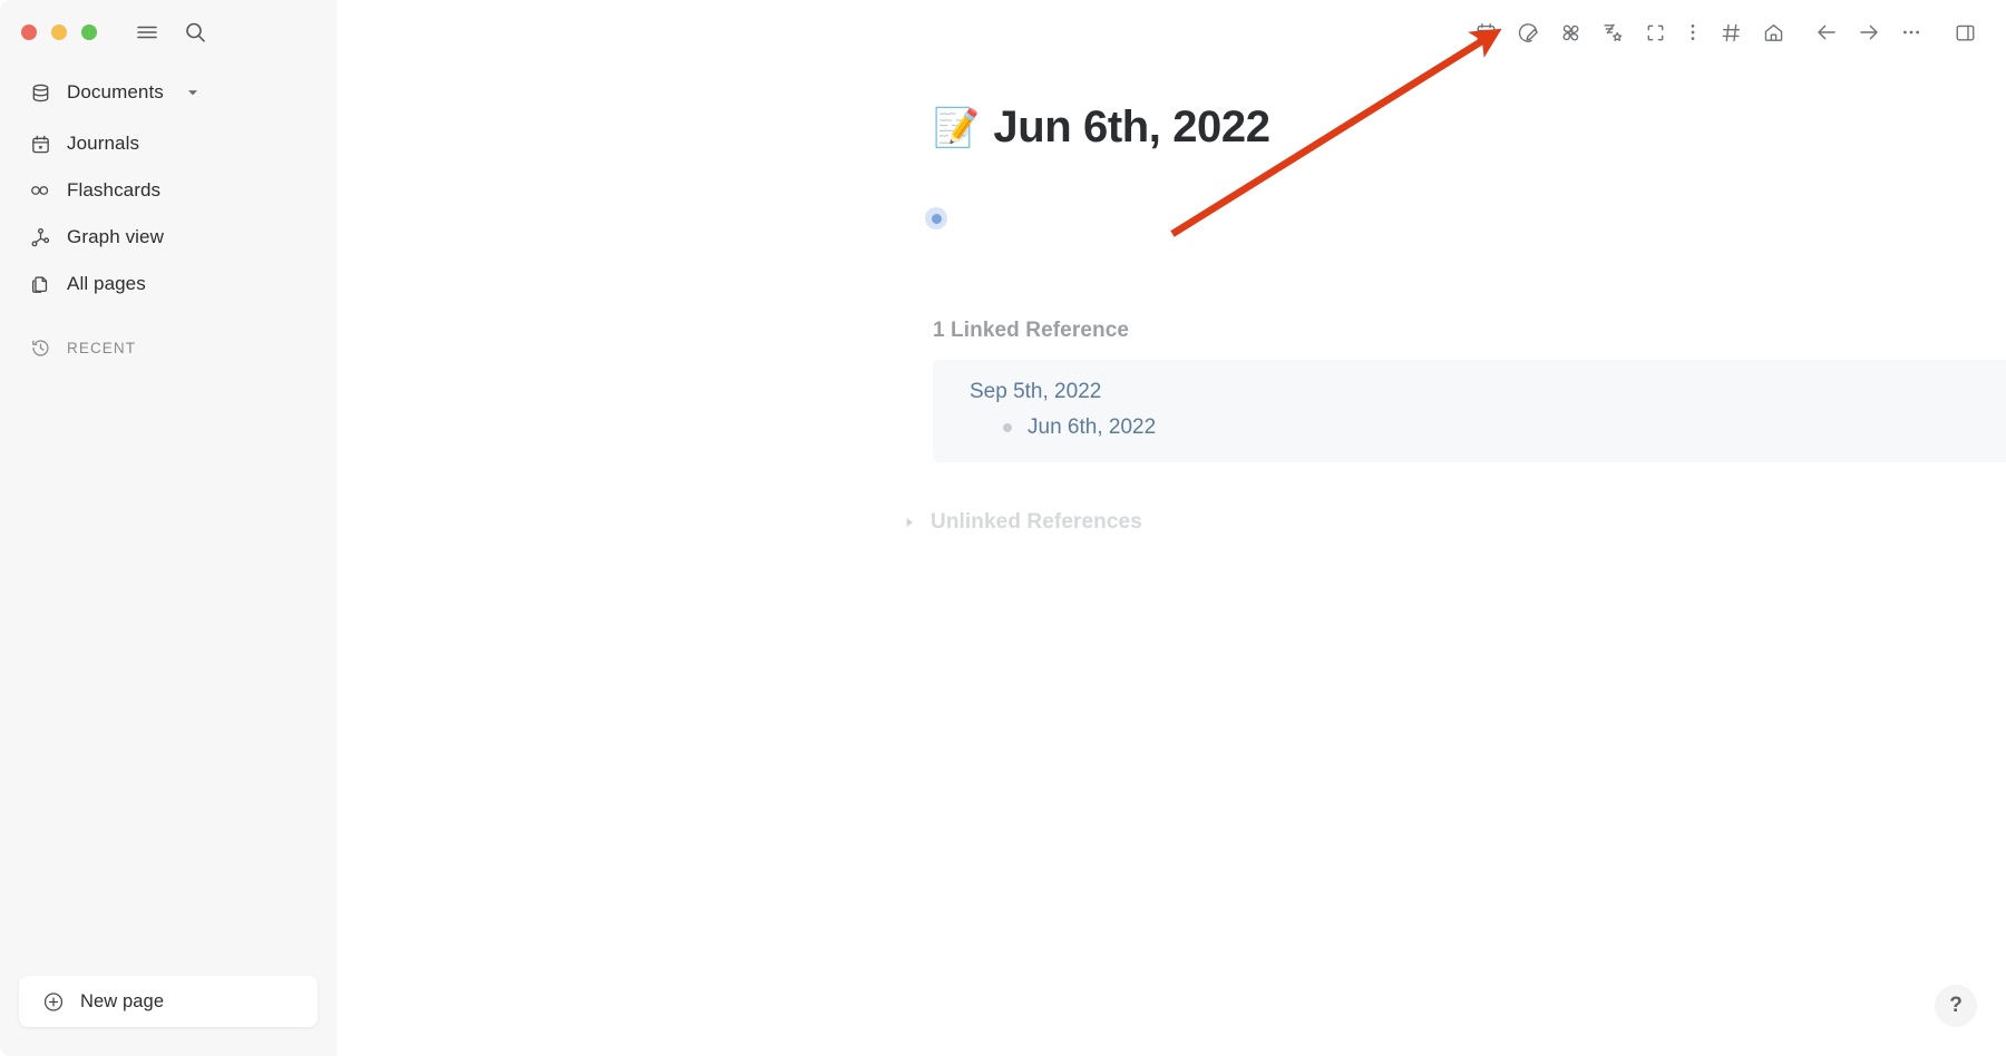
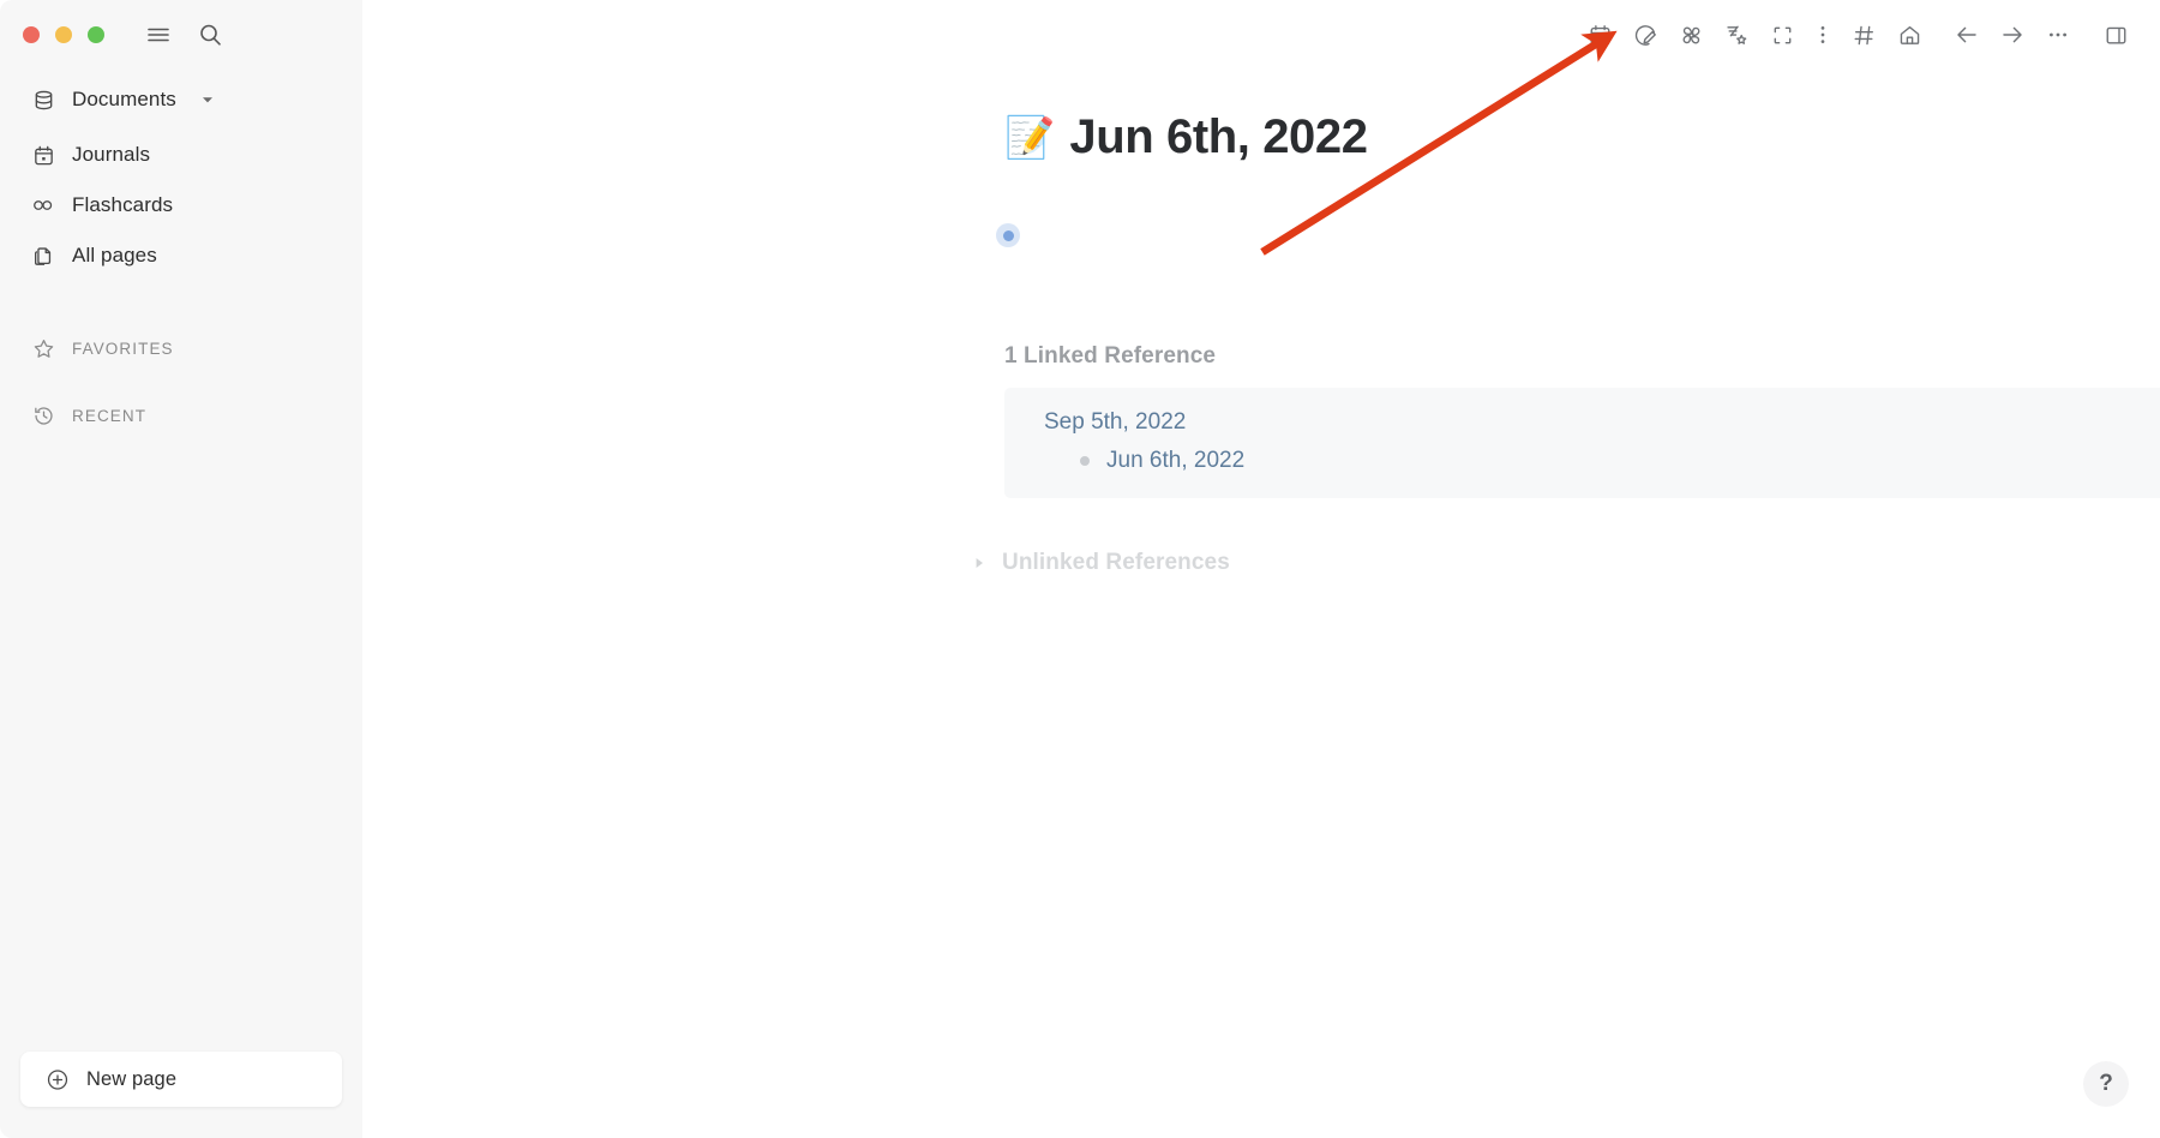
  Documents
  Journals
  Flashcards
- Graph view
  All pages
+ FAVORITES
  RECENT
  New page
  📝
  Jun 6th, 2022
  1 Linked Reference
  Sep 5th, 2022
  Jun 6th, 2022
  Unlinked References
  ?
